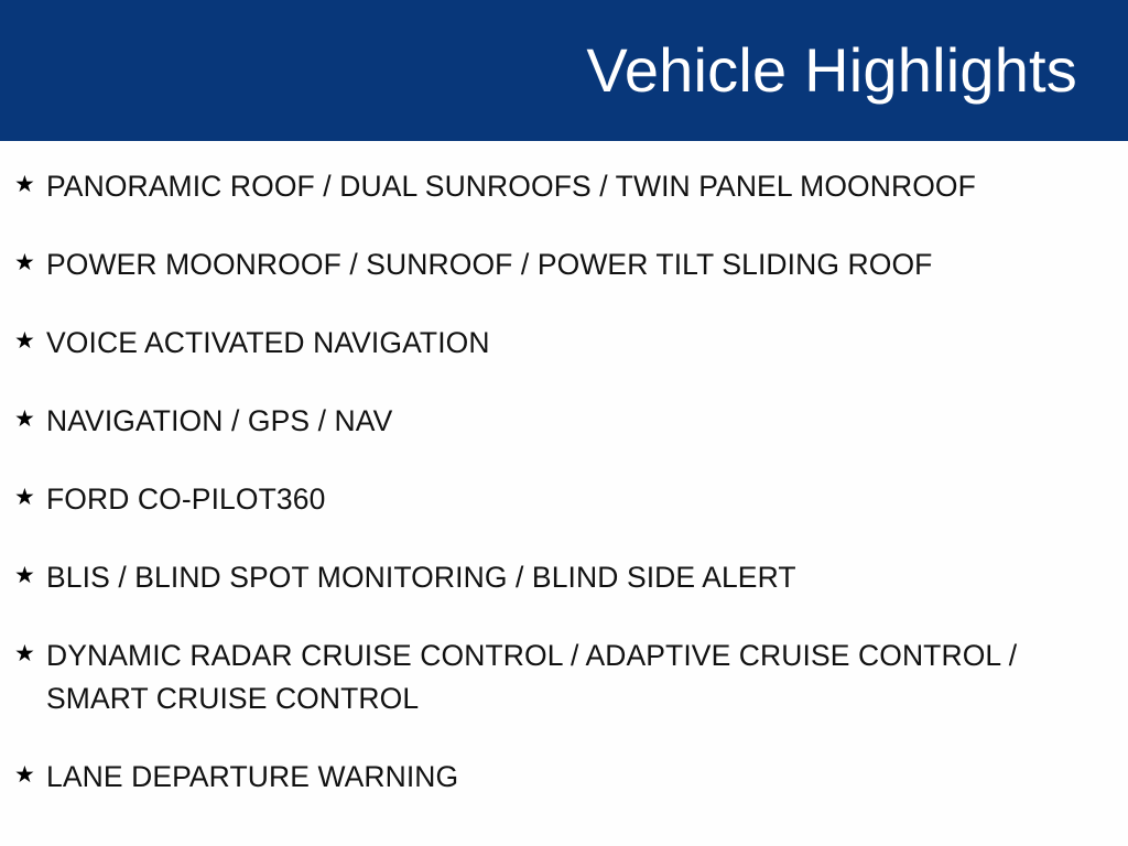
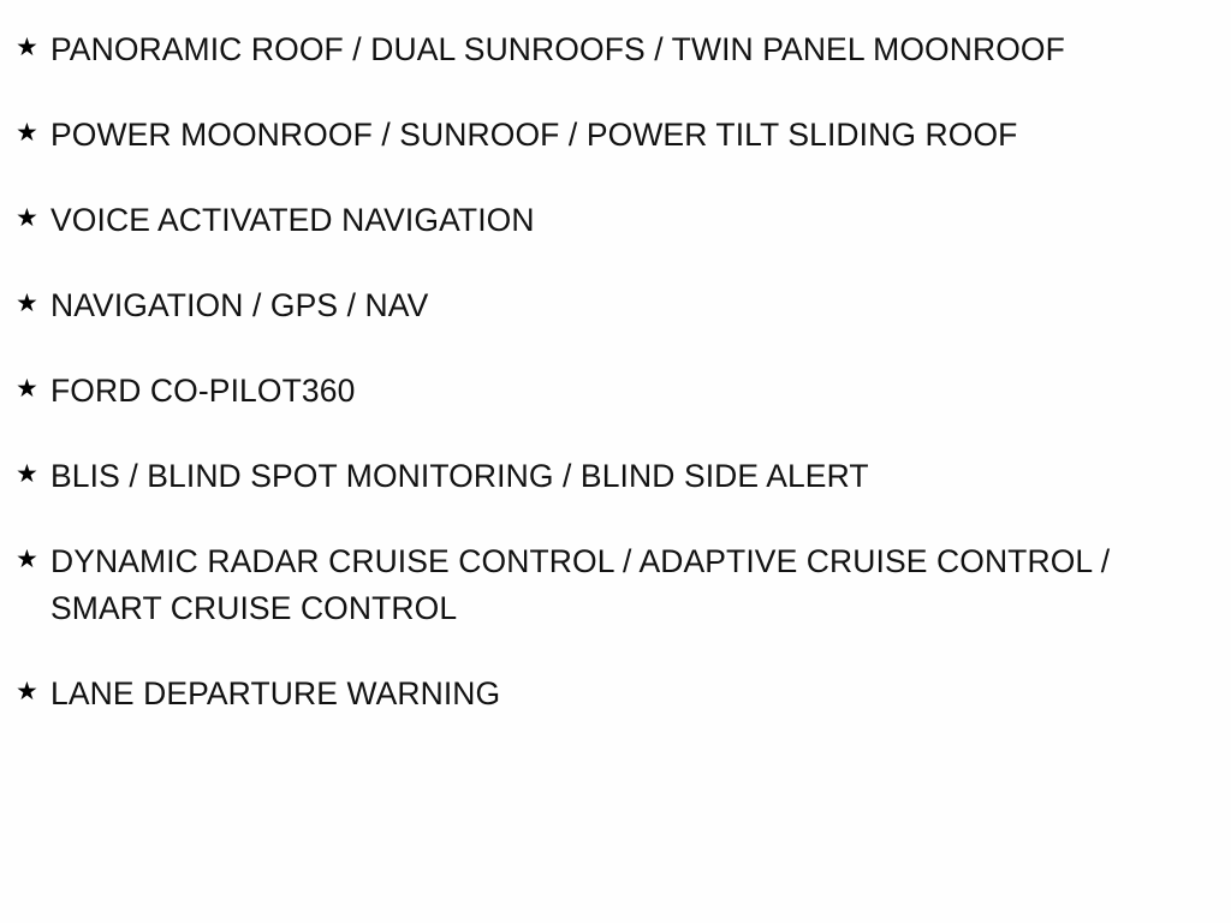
- Vehicle Highlights
  ★
  PANORAMIC ROOF / DUAL SUNROOFS / TWIN PANEL MOONROOF
  ★
  POWER MOONROOF / SUNROOF / POWER TILT SLIDING ROOF
  ★
  VOICE ACTIVATED NAVIGATION
  ★
  NAVIGATION / GPS / NAV
  ★
  FORD CO-PILOT360
  ★
  BLIS / BLIND SPOT MONITORING / BLIND SIDE ALERT
  ★
  DYNAMIC RADAR CRUISE CONTROL / ADAPTIVE CRUISE CONTROL / SMART CRUISE CONTROL
  ★
  LANE DEPARTURE WARNING
